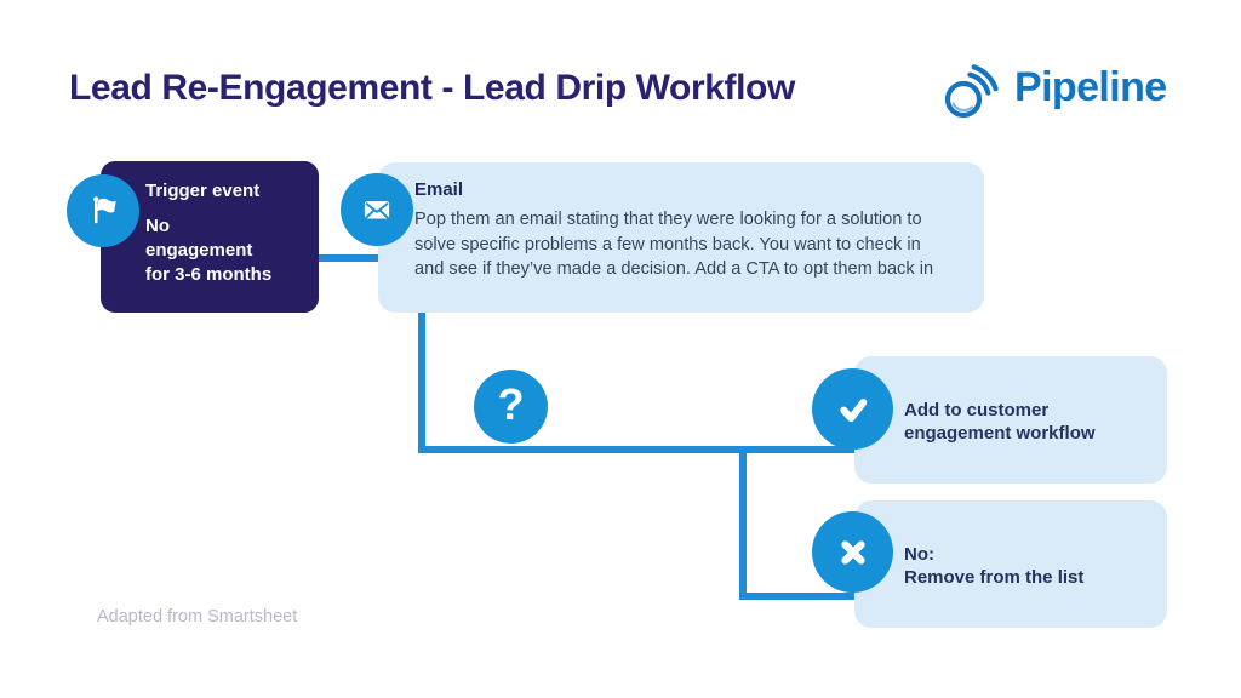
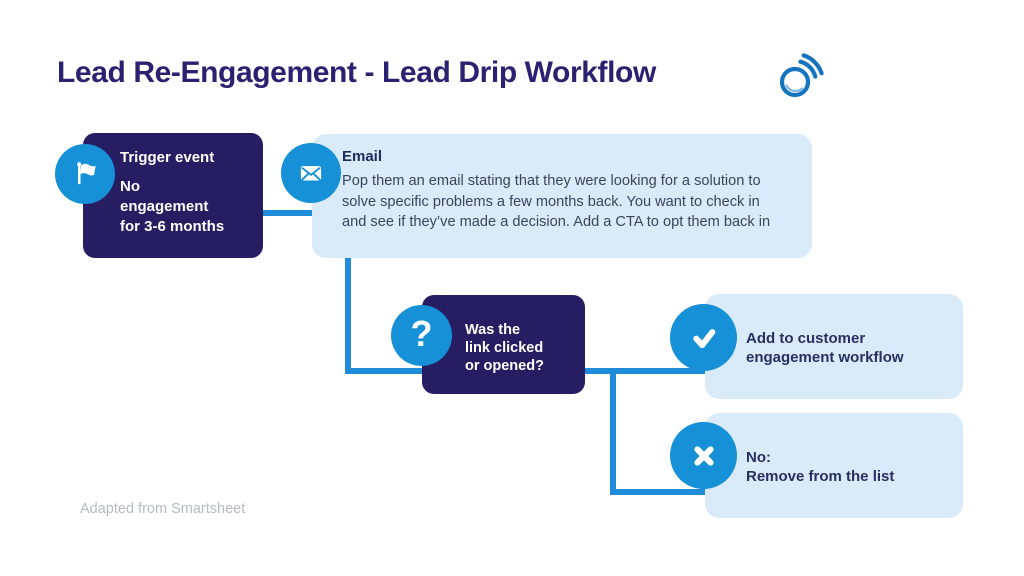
  Lead Re-Engagement - Lead Drip Workflow
- Pipeline
  Trigger event
  No
  engagement
  for 3-6 months
  Email
  Pop them an email stating that they were looking for a solution to
  solve specific problems a few months back. You want to check in
  and see if they’ve made a decision. Add a CTA to opt them back in
+ Was the
+ link clicked
+ or opened?
  ?
  Add to customer
  engagement workflow
  No:
  Remove from the list
  Adapted from Smartsheet
